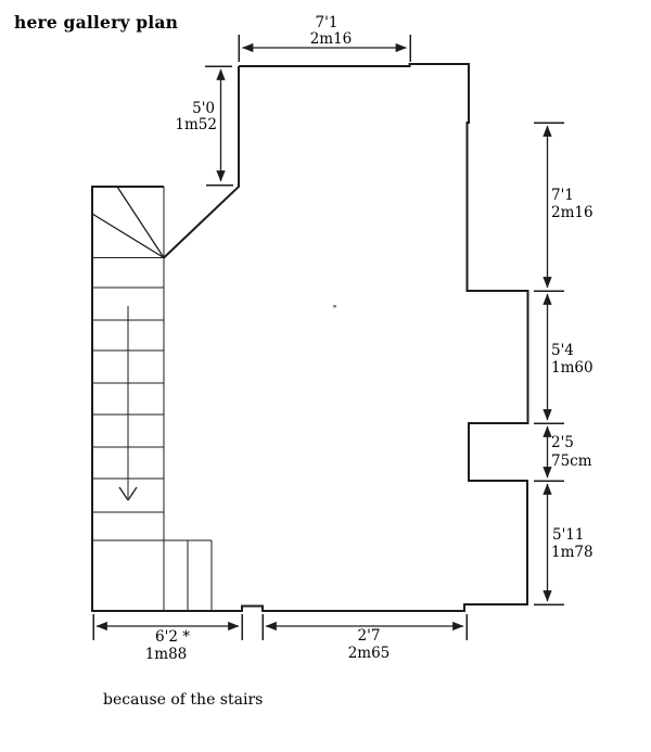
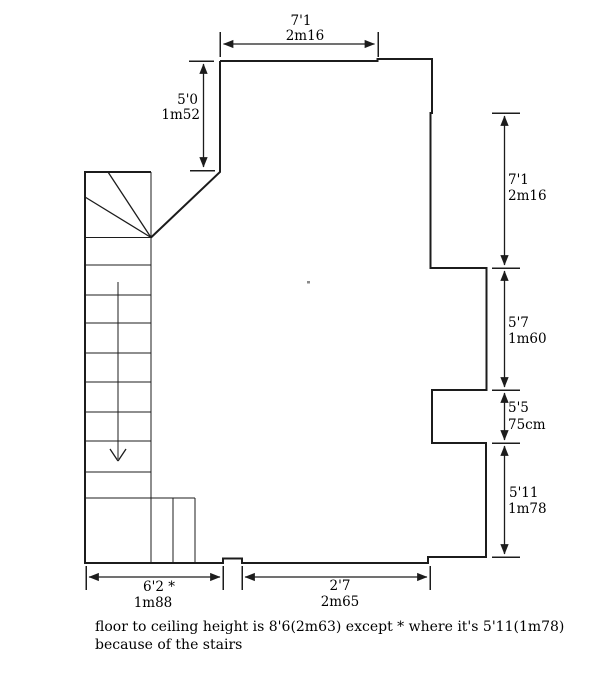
- here gallery plan
  7'1
  2m16
  5'0
  1m52
  7'1
  2m16
- 5'4
+ 5'7
  1m60
- 2'5
+ 5'5
  75cm
  5'11
  1m78
  6'2 *
  1m88
  2'7
  2m65
+ floor to ceiling height is 8'6(2m63) except * where it's 5'11(1m78)
  because of the stairs
